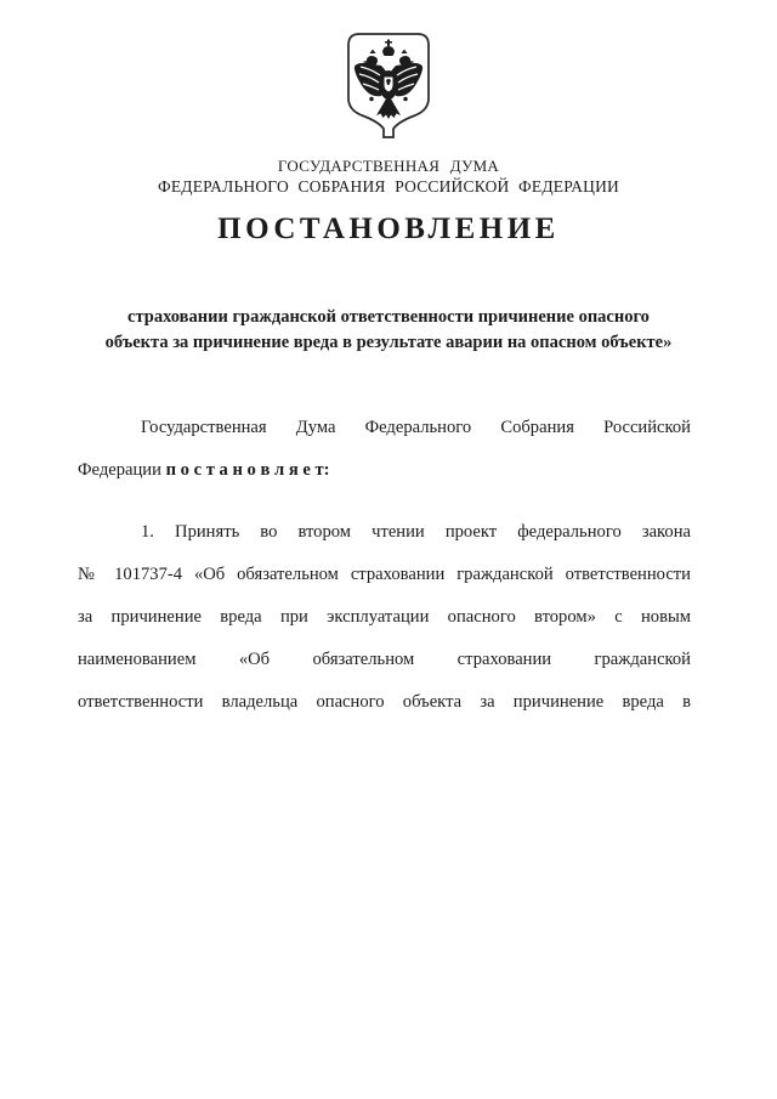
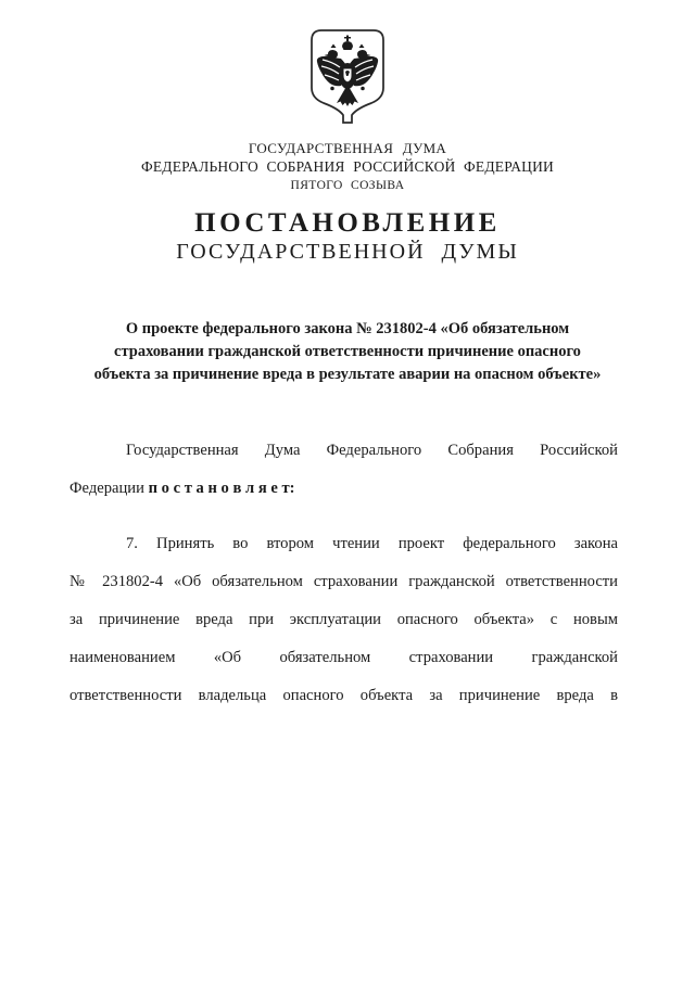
  ГОСУДАРСТВЕННАЯ ДУМА
  ФЕДЕРАЛЬНОГО СОБРАНИЯ РОССИЙСКОЙ ФЕДЕРАЦИИ
+ ПЯТОГО СОЗЫВА
  ПОСТАНОВЛЕНИЕ
+ ГОСУДАРСТВЕННОЙ ДУМЫ
+ О проекте федерального закона № 231802-4 «Об обязательном
  страховании гражданской ответственности причинение опасного
  объекта за причинение вреда в результате аварии на опасном объекте»
  Государственная Дума Федерального Собрания Российской
  Федерации п о с т а н о в л я е т:
- 1. Принять во втором чтении проект федерального закона
+ 7. Принять во втором чтении проект федерального закона
- № 101737-4 «Об обязательном страховании гражданской ответственности
+ № 231802-4 «Об обязательном страховании гражданской ответственности
- за причинение вреда при эксплуатации опасного втором» с новым
+ за причинение вреда при эксплуатации опасного объекта» с новым
  наименованием «Об обязательном страховании гражданской
  ответственности владельца опасного объекта за причинение вреда в
